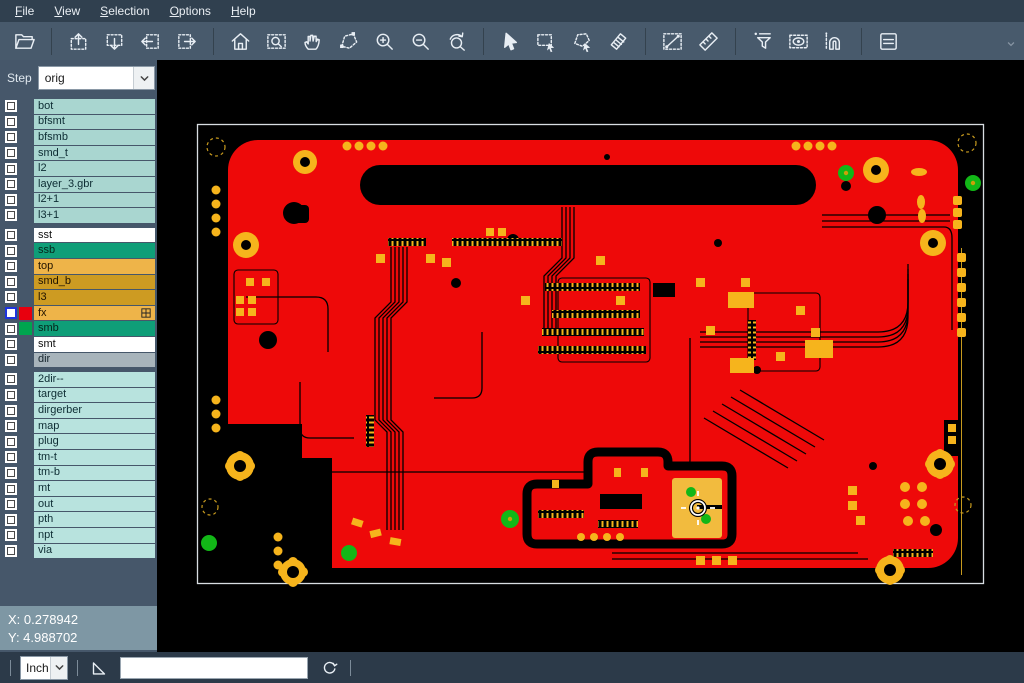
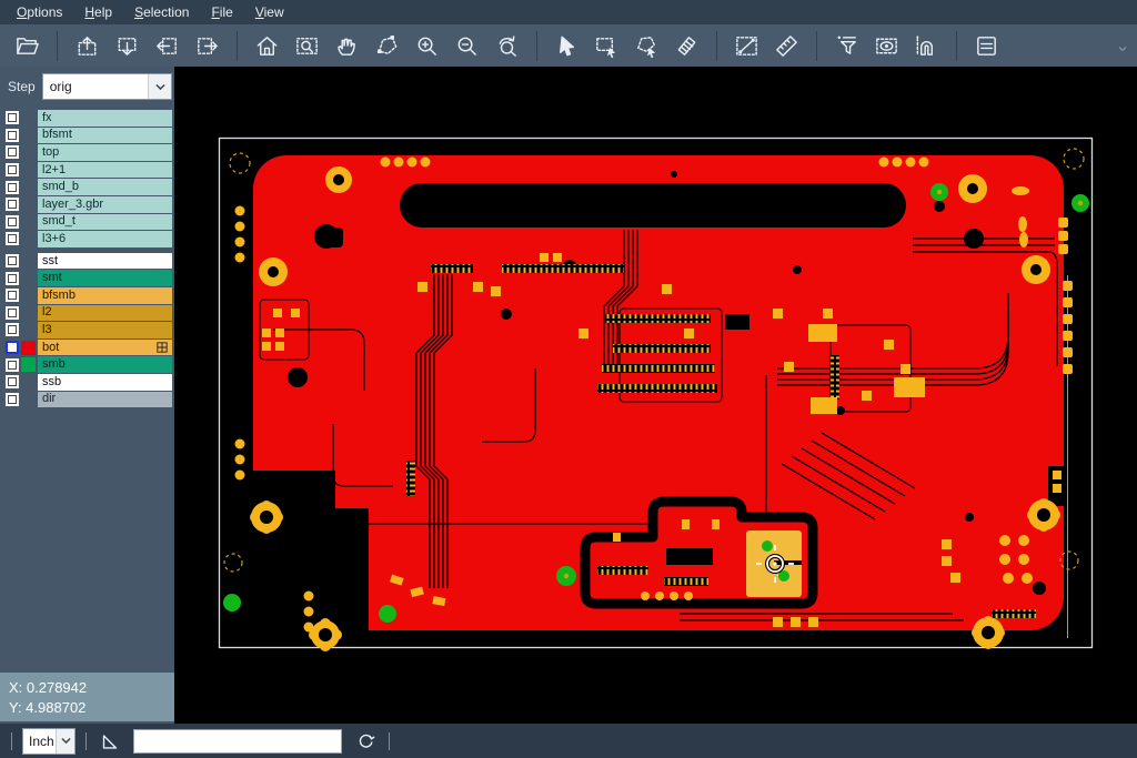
- File
+ Options
- View
+ Help
  Selection
- Options
+ File
- Help
+ View
  Step
  orig
- bot
+ fx
  bfsmt
- bfsmb
+ top
- smd_t
+ l2+1
- l2
+ smd_b
  layer_3.gbr
- l2+1
+ smd_t
- l3+1
+ l3+6
  sst
- ssb
+ smt
- top
+ bfsmb
- smd_b
+ l2
  l3
- fx
+ bot
  smb
- smt
+ ssb
  dir
- 2dir--
- target
- dirgerber
- map
- plug
- tm-t
- tm-b
- mt
- out
- pth
- npt
- via
  X: 0.278942
  Y: 4.988702
  Inch
